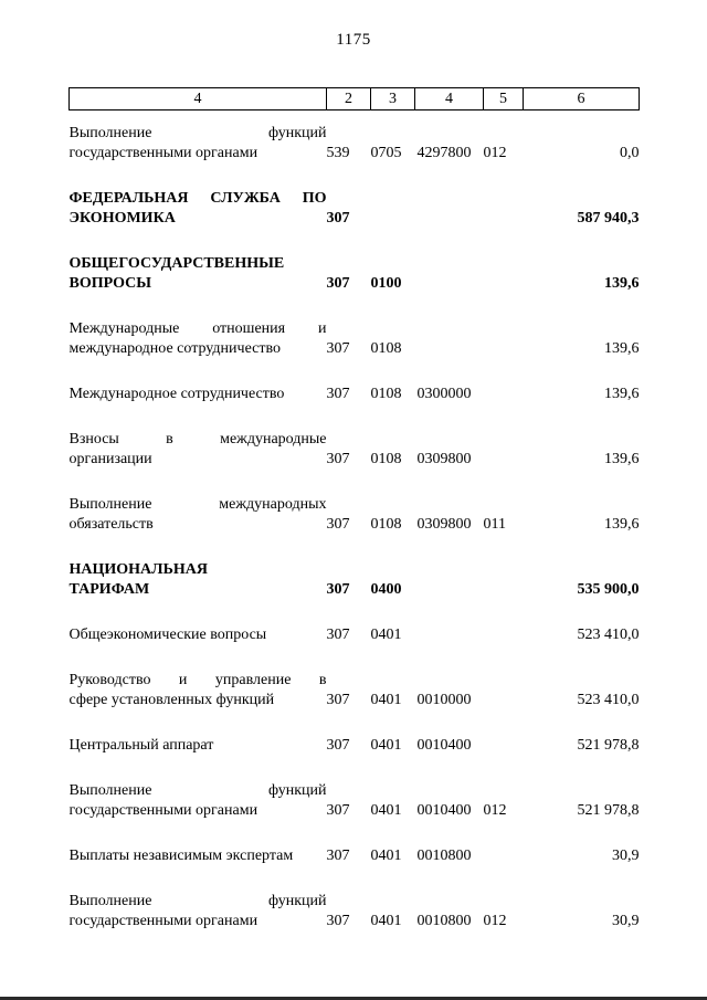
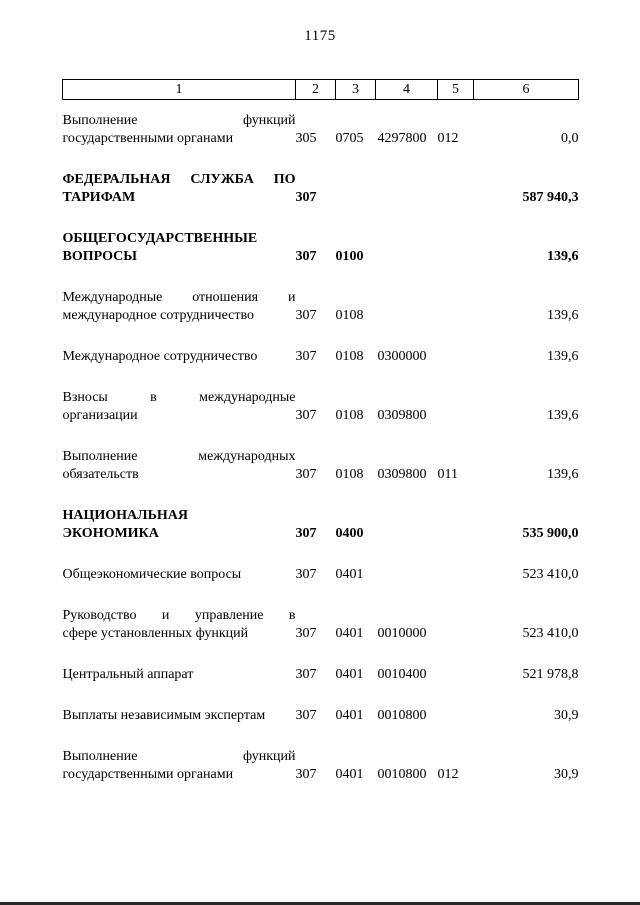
  1175
- 4	2	3	4	5	6
+ 1	2	3	4	5	6
- Выполнение функцийгосударственными органами	539	0705	4297800	012	0,0
+ Выполнение функцийгосударственными органами	305	0705	4297800	012	0,0
- ФЕДЕРАЛЬНАЯ СЛУЖБА ПОЭКОНОМИКА	307				587 940,3
+ ФЕДЕРАЛЬНАЯ СЛУЖБА ПОТАРИФАМ	307				587 940,3
  ОБЩЕГОСУДАРСТВЕННЫЕВОПРОСЫ	307	0100			139,6
  Международные отношения имеждународное сотрудничество	307	0108			139,6
  Международное сотрудничество	307	0108	0300000		139,6
  Взносы в международныеорганизации	307	0108	0309800		139,6
  Выполнение международныхобязательств	307	0108	0309800	011	139,6
- НАЦИОНАЛЬНАЯТАРИФАМ	307	0400			535 900,0
+ НАЦИОНАЛЬНАЯЭКОНОМИКА	307	0400			535 900,0
  Общеэкономические вопросы	307	0401			523 410,0
  Руководство и управление всфере установленных функций	307	0401	0010000		523 410,0
  Центральный аппарат	307	0401	0010400		521 978,8
- Выполнение функцийгосударственными органами	307	0401	0010400	012	521 978,8
  Выплаты независимым экспертам	307	0401	0010800		30,9
  Выполнение функцийгосударственными органами	307	0401	0010800	012	30,9
